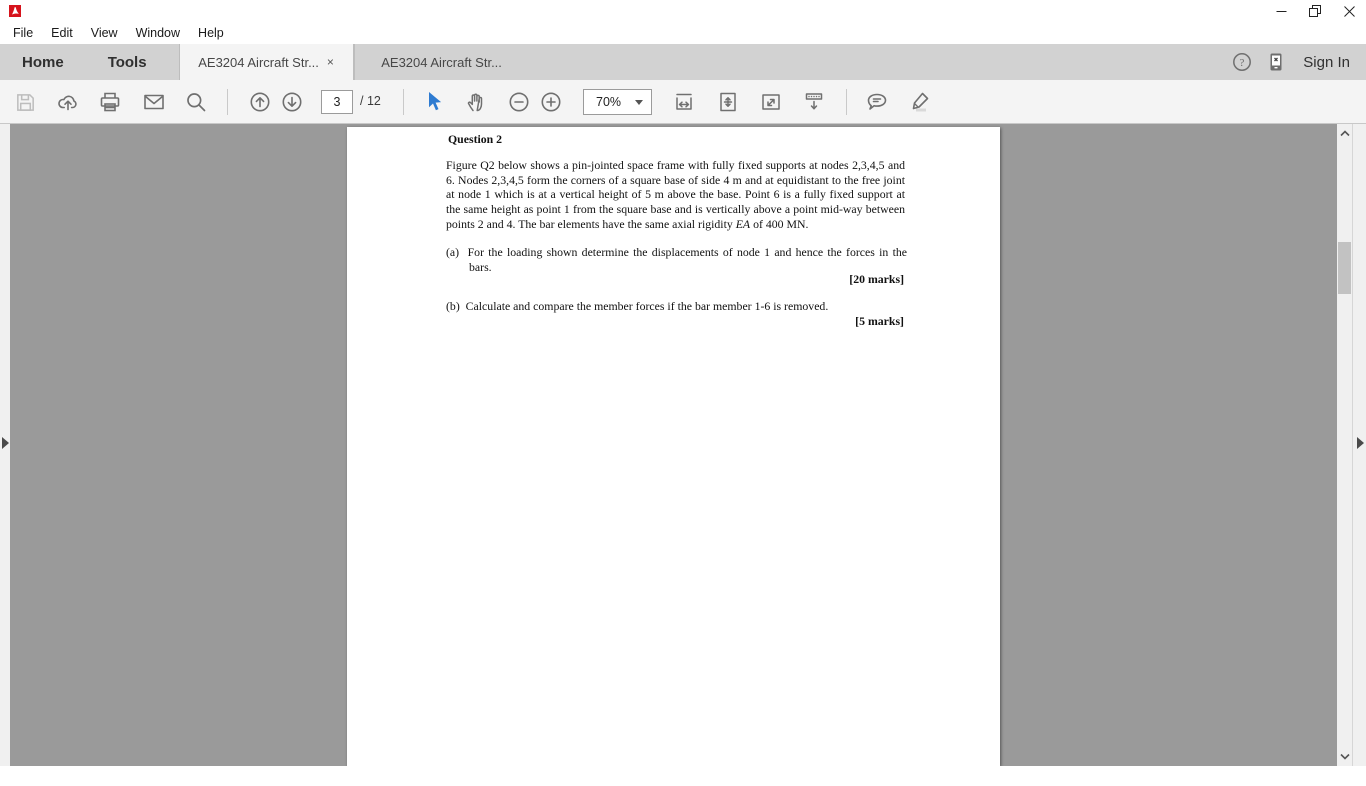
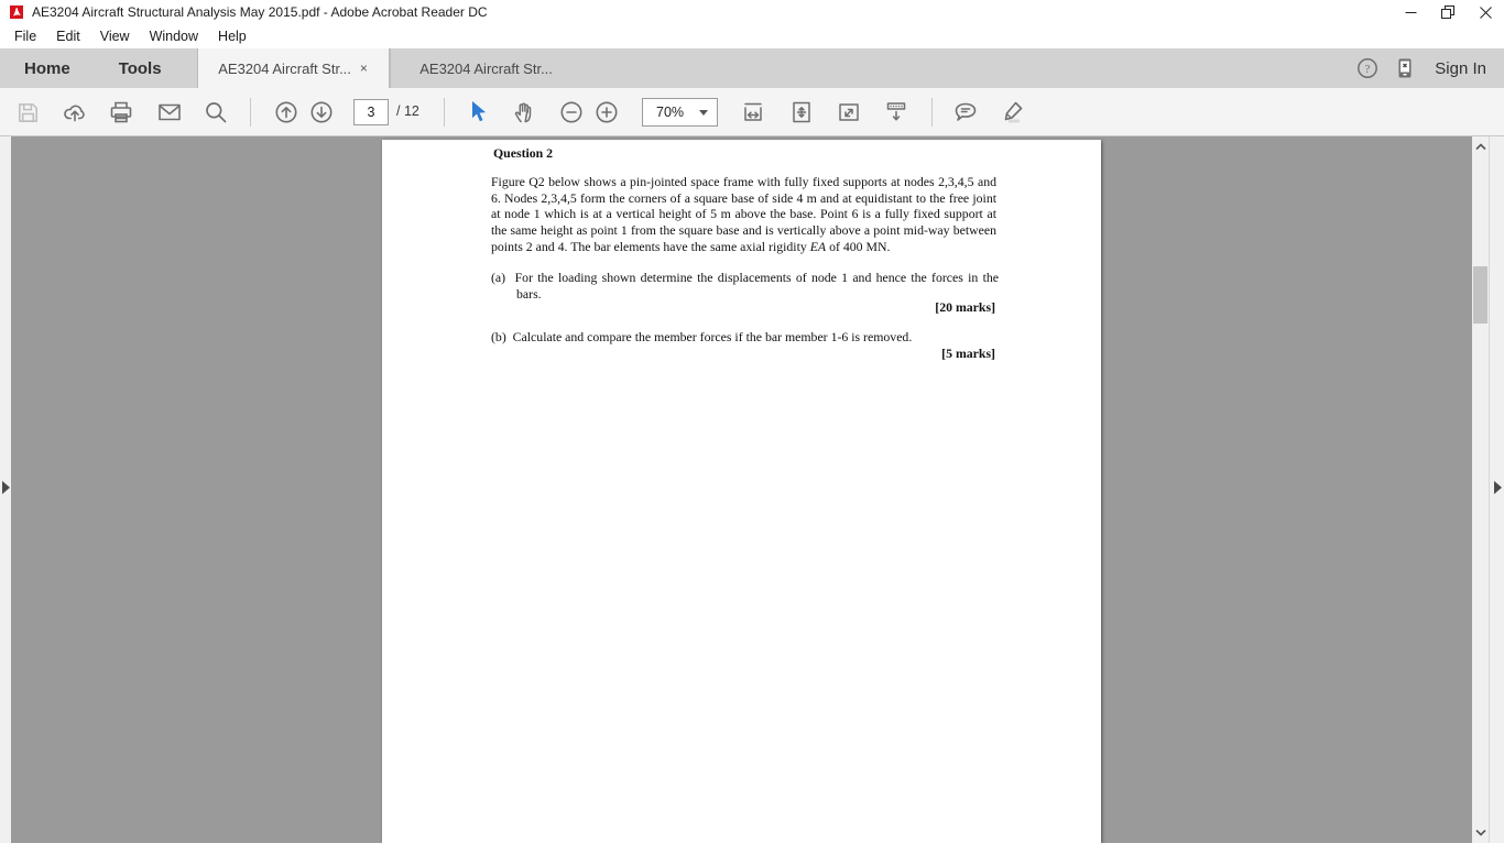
+ AE3204 Aircraft Structural Analysis May 2015.pdf - Adobe Acrobat Reader DC
  File
  Edit
  View
  Window
  Help
  Home
  Tools
  AE3204 Aircraft Str...
  ×
  AE3204 Aircraft Str...
  ?
  Sign In
  3
  / 12
  70%
  Question 2
  Figure Q2 below shows a pin-jointed space frame with fully fixed supports at nodes 2,3,4,5 and 6. Nodes 2,3,4,5 form the corners of a square base of side 4 m and at equidistant to the free joint at node 1 which is at a vertical height of 5 m above the base. Point 6 is a fully fixed support at the same height as point 1 from the square base and is vertically above a point mid-way between points 2 and 4. The bar elements have the same axial rigidity EA of 400 MN.
  (a) For the loading shown determine the displacements of node 1 and hence the forces in the bars.
  [20 marks]
  (b) Calculate and compare the member forces if the bar member 1-6 is removed.
  [5 marks]
